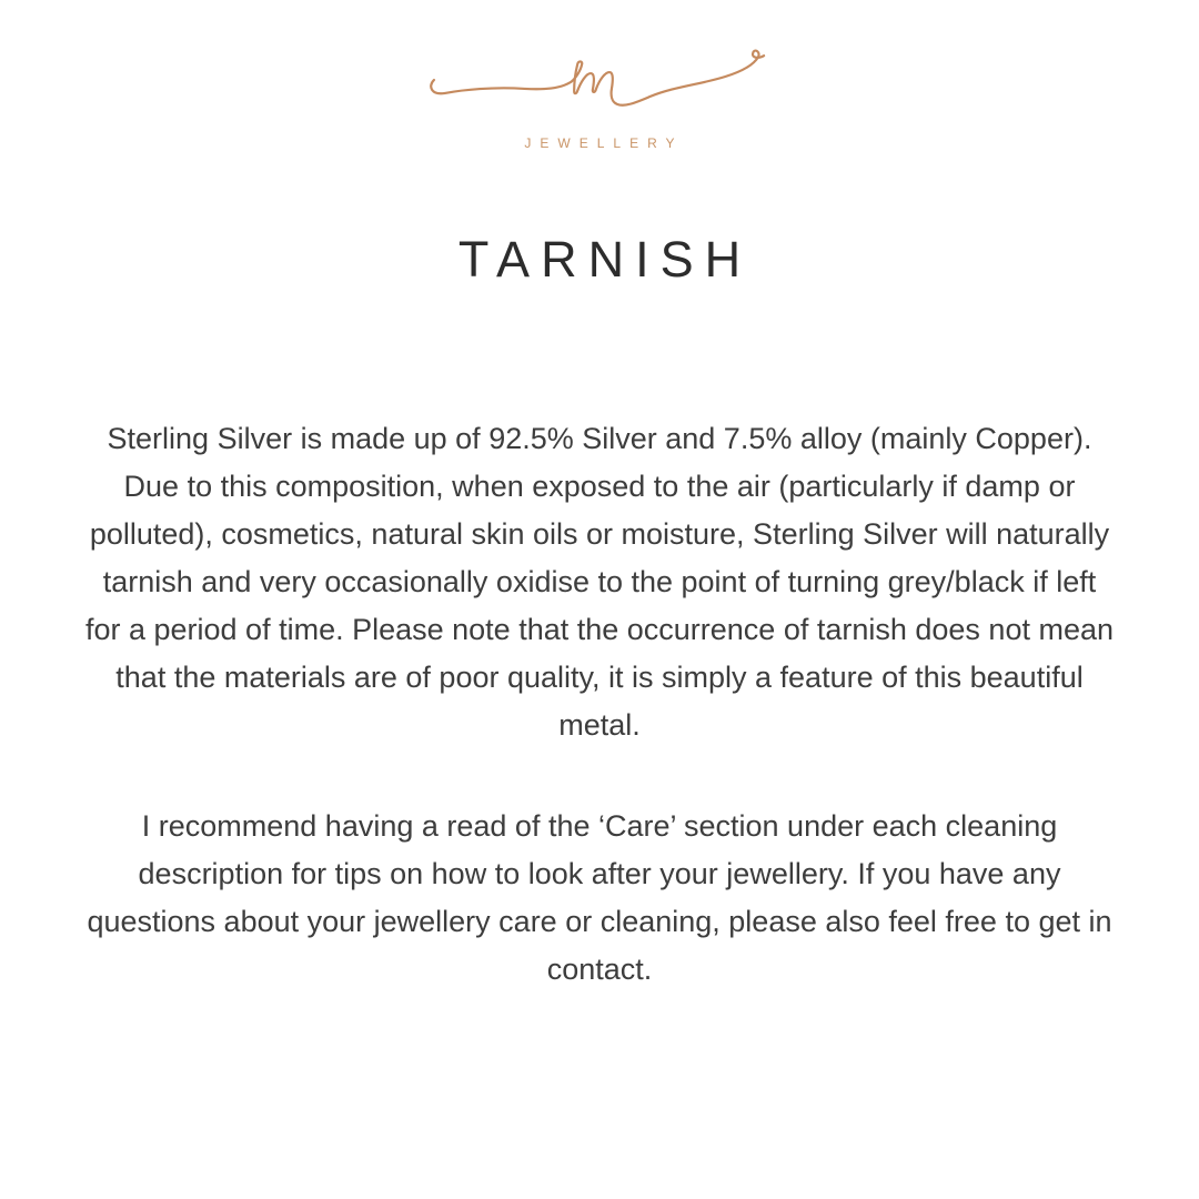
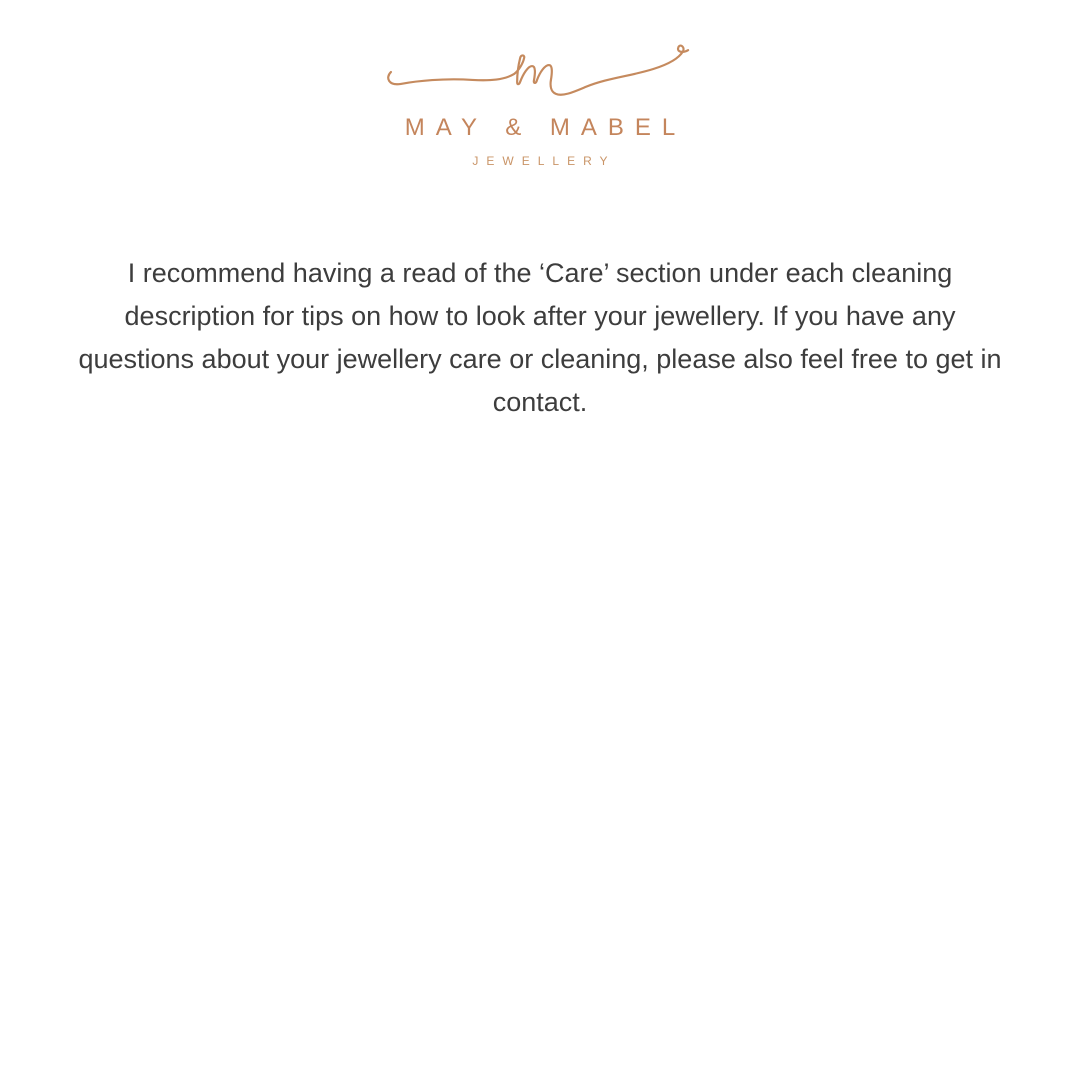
+ MAY & MABEL
  JEWELLERY
- TARNISH
- Sterling Silver is made up of 92.5% Silver and 7.5% alloy (mainly Copper). Due to this composition, when exposed to the air (particularly if damp or polluted), cosmetics, natural skin oils or moisture, Sterling Silver will naturally tarnish and very occasionally oxidise to the point of turning grey/black if left for a period of time. Please note that the occurrence of tarnish does not mean that the materials are of poor quality, it is simply a feature of this beautiful metal.
  I recommend having a read of the ‘Care’ section under each cleaning description for tips on how to look after your jewellery. If you have any questions about your jewellery care or cleaning, please also feel free to get in contact.
